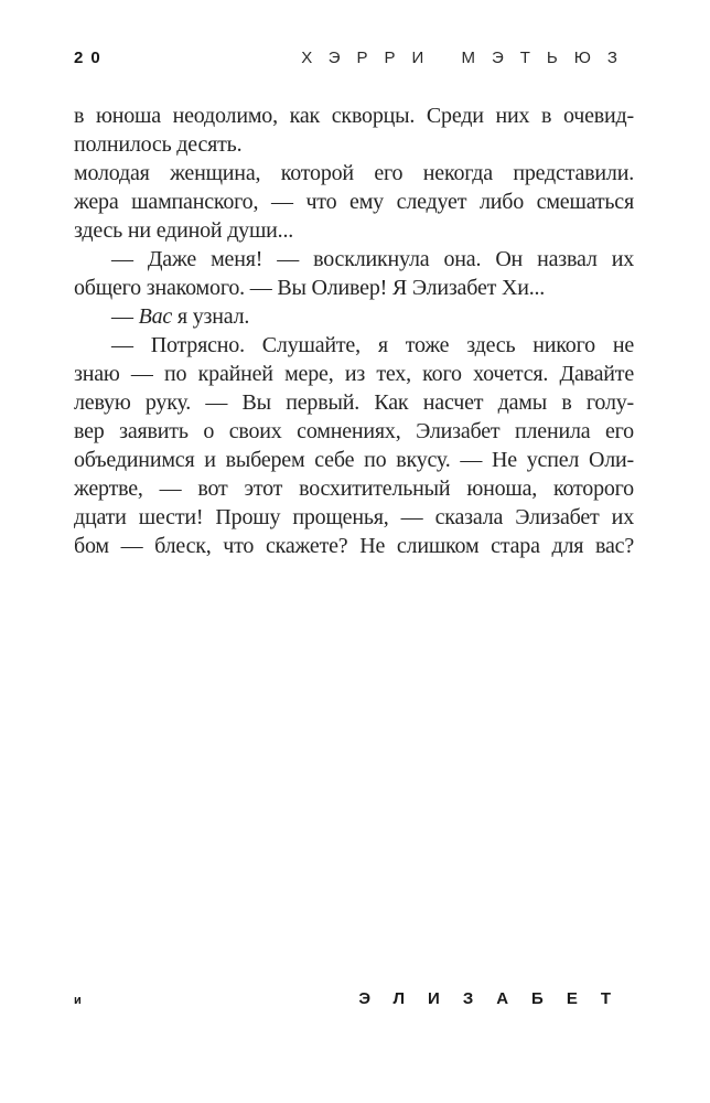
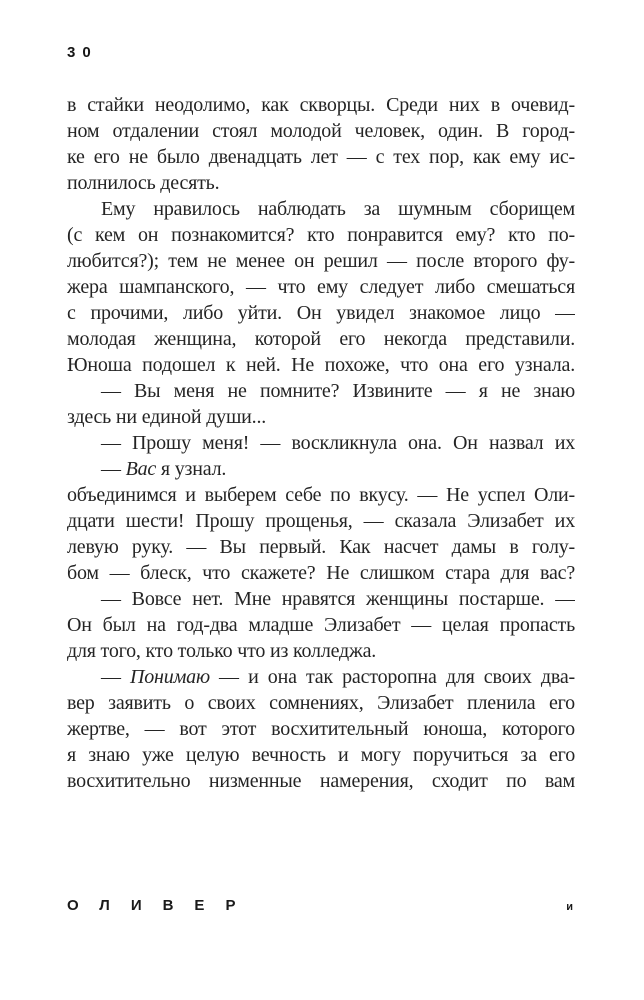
- 20
+ 30
- ХЭРРИ МЭТЬЮЗ
- в юноша неодолимо, как скворцы. Среди них в очевид-
+ в стайки неодолимо, как скворцы. Среди них в очевид-
+ ном отдалении стоял молодой человек, один. В город-
+ ке его не было двенадцать лет — с тех пор, как ему ис-
  полнилось десять.
+ Ему нравилось наблюдать за шумным сборищем
+ (с кем он познакомится? кто понравится ему? кто по-
+ любится?); тем не менее он решил — после второго фу-
- молодая женщина, которой его некогда представили.
+ жера шампанского, — что ему следует либо смешаться
+ с прочими, либо уйти. Он увидел знакомое лицо —
- жера шампанского, — что ему следует либо смешаться
+ молодая женщина, которой его некогда представили.
+ Юноша подошел к ней. Не похоже, что она его узнала.
+ — Вы меня не помните? Извините — я не знаю
  здесь ни единой души...
- — Даже меня! — воскликнула она. Он назвал их
+ — Прошу меня! — воскликнула она. Он назвал их
- общего знакомого. — Вы Оливер! Я Элизабет Хи...
  — Вас я узнал.
- — Потрясно. Слушайте, я тоже здесь никого не
- знаю — по крайней мере, из тех, кого хочется. Давайте
- левую руку. — Вы первый. Как насчет дамы в голу-
+ объединимся и выберем себе по вкусу. — Не успел Оли-
- вер заявить о своих сомнениях, Элизабет пленила его
+ дцати шести! Прошу прощенья, — сказала Элизабет их
- объединимся и выберем себе по вкусу. — Не успел Оли-
+ левую руку. — Вы первый. Как насчет дамы в голу-
- жертве, — вот этот восхитительный юноша, которого
+ бом — блеск, что скажете? Не слишком стара для вас?
+ — Вовсе нет. Мне нравятся женщины постарше. —
+ Он был на год-два младше Элизабет — целая пропасть
+ для того, кто только что из колледжа.
+ — Понимаю — и она так расторопна для своих два-
- дцати шести! Прошу прощенья, — сказала Элизабет их
+ вер заявить о своих сомнениях, Элизабет пленила его
- бом — блеск, что скажете? Не слишком стара для вас?
+ жертве, — вот этот восхитительный юноша, которого
+ я знаю уже целую вечность и могу поручиться за его
+ восхитительно низменные намерения, сходит по вам
+ ОЛИВЕР
  и
- ЭЛИЗАБЕТ
